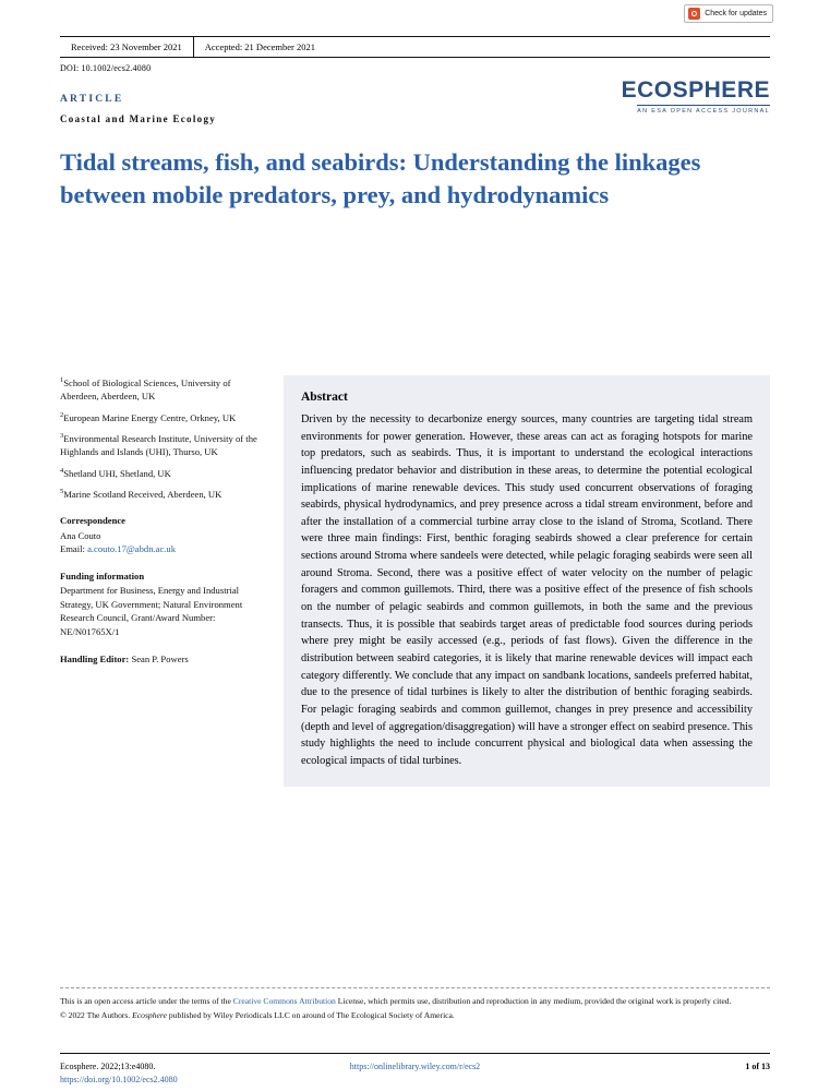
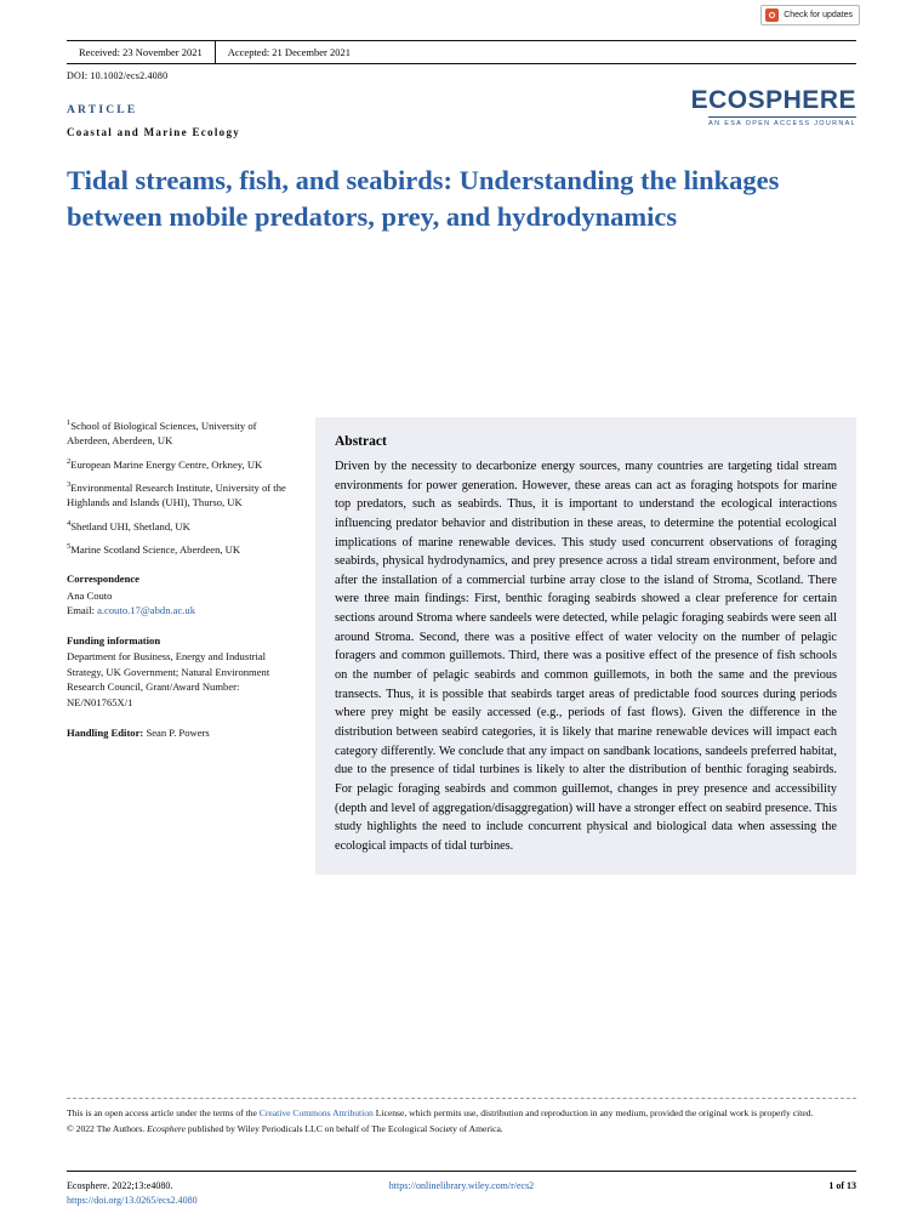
  Received: 23 November 2021
  Accepted: 21 December 2021
  DOI: 10.1002/ecs2.4080
  ECOSPHERE
  ARTICLE
  Coastal and Marine Ecology
  Tidal streams, fish, and seabirds: Understanding the linkages between mobile predators, prey, and hydrodynamics
  School of Biological Sciences, University of Aberdeen, Aberdeen, UK
  European Marine Energy Centre, Orkney, UK
  Environmental Research Institute, University of the Highlands and Islands (UHI), Thurso, UK
  Shetland UHI, Shetland, UK
- Marine Scotland Received, Aberdeen, UK
+ Marine Scotland Science, Aberdeen, UK
  Correspondence
  Ana Couto
  Email: a.couto.17@abdn.ac.uk
  Funding information
  Department for Business, Energy and Industrial Strategy, UK Government; Natural Environment Research Council, Grant/Award Number: NE/N01765X/1
  Handling Editor: Sean P. Powers
  Abstract
  Driven by the necessity to decarbonize energy sources, many countries are targeting tidal stream environments for power generation. However, these areas can act as foraging hotspots for marine top predators, such as seabirds. Thus, it is important to understand the ecological interactions influencing predator behavior and distribution in these areas, to determine the potential ecological implications of marine renewable devices. This study used concurrent observations of foraging seabirds, physical hydrodynamics, and prey presence across a tidal stream environment, before and after the installation of a commercial turbine array close to the island of Stroma, Scotland. There were three main findings: First, benthic foraging seabirds showed a clear preference for certain sections around Stroma where sandeels were detected, while pelagic foraging seabirds were seen all around Stroma. Second, there was a positive effect of water velocity on the number of pelagic foragers and common guillemots. Third, there was a positive effect of the presence of fish schools on the number of pelagic seabirds and common guillemots, in both the same and the previous transects. Thus, it is possible that seabirds target areas of predictable food sources during periods where prey might be easily accessed (e.g., periods of fast flows). Given the difference in the distribution between seabird categories, it is likely that marine renewable devices will impact each category differently. We conclude that any impact on sandbank locations, sandeels preferred habitat, due to the presence of tidal turbines is likely to alter the distribution of benthic foraging seabirds. For pelagic foraging seabirds and common guillemot, changes in prey presence and accessibility (depth and level of aggregation/disaggregation) will have a stronger effect on seabird presence. This study highlights the need to include concurrent physical and biological data when assessing the ecological impacts of tidal turbines.
  This is an open access article under the terms of the Creative Commons Attribution License, which permits use, distribution and reproduction in any medium, provided the original work is properly cited.
- © 2022 The Authors. Ecosphere published by Wiley Periodicals LLC on around of The Ecological Society of America.
+ © 2022 The Authors. Ecosphere published by Wiley Periodicals LLC on behalf of The Ecological Society of America.
  Ecosphere. 2022;13:e4080.
- https://doi.org/10.1002/ecs2.4080
+ https://doi.org/13.0265/ecs2.4080
  https://onlinelibrary.wiley.com/r/ecs2
  1 of 13
